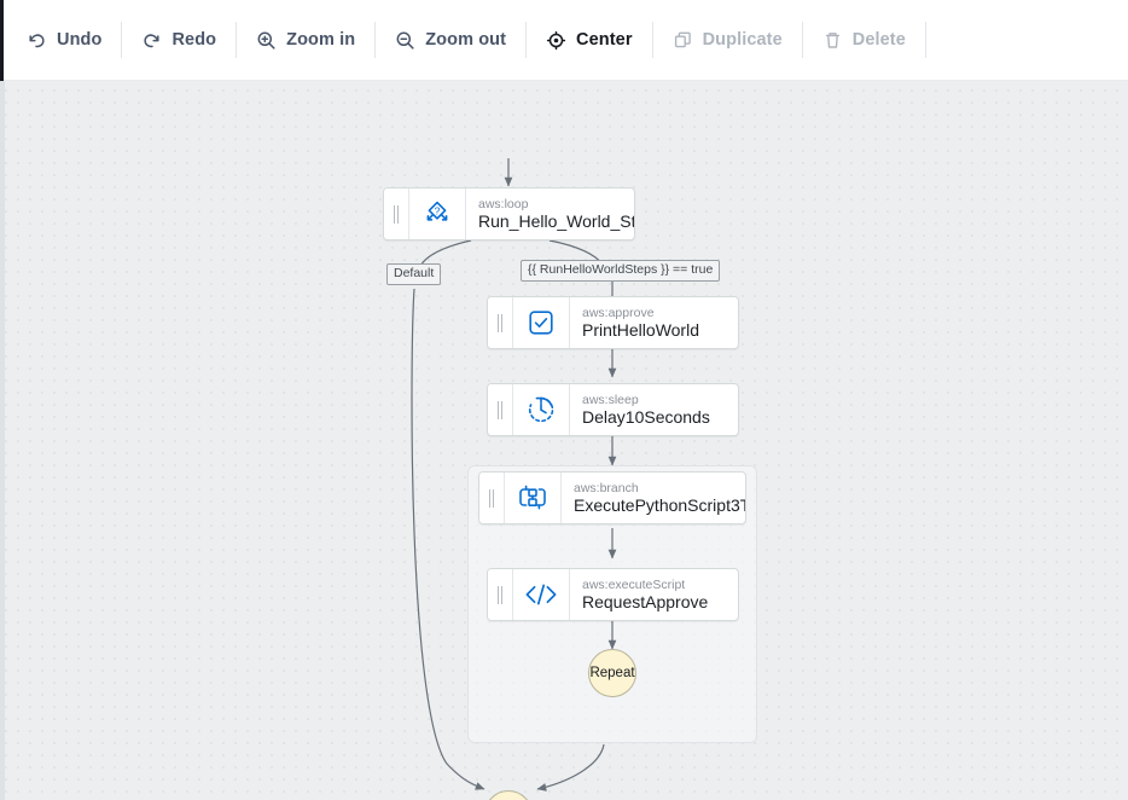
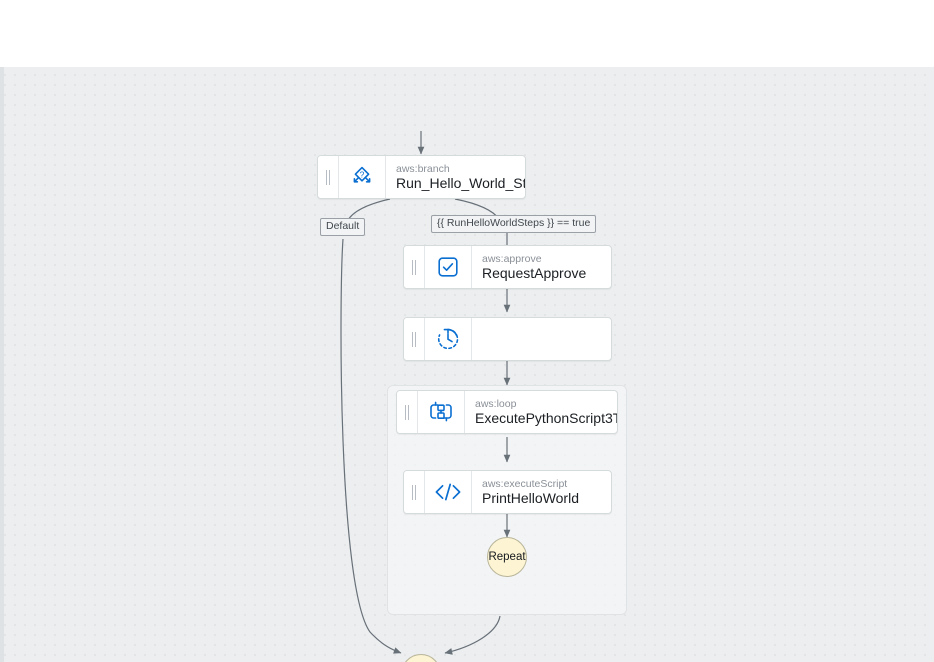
- Undo
- Redo
- Zoom in
- Zoom out
- Center
- Duplicate
- Delete
  Repeat
  Default
  {{ RunHelloWorldSteps }} == true
  ?
- aws:loop
+ aws:branch
  Run_Hello_World_St
  aws:approve
- PrintHelloWorld
+ RequestApprove
- aws:sleep
- Delay10Seconds
- aws:branch
+ aws:loop
  ExecutePythonScript3T
  aws:executeScript
- RequestApprove
+ PrintHelloWorld
